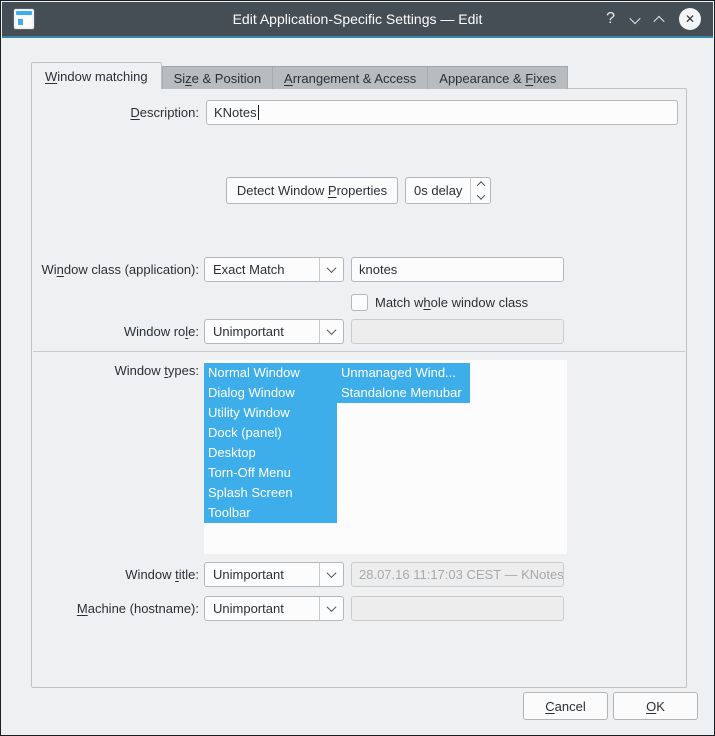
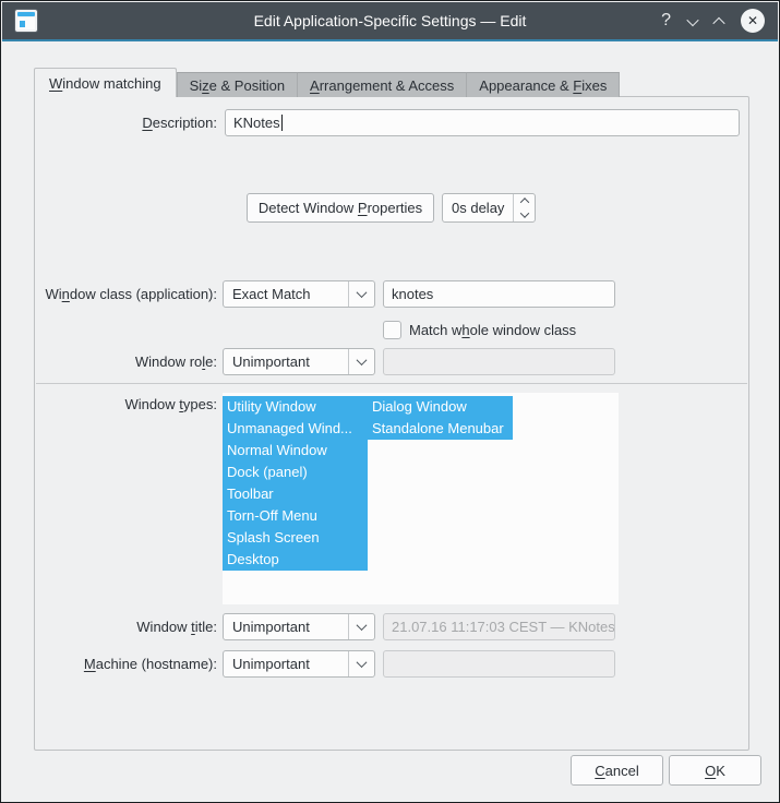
  Edit Application-Specific Settings — Edit
  ?
  ✕
  Window matching
  Size & Position
  Arrangement & Access
  Appearance & Fixes
  Description:
  KNotes
  Detect Window Properties
  0s delay
  Window class (application):
  Exact Match
  knotes
  Match whole window class
  Window role:
  Unimportant
  Window types:
- Normal Window
+ Utility Window
- Dialog Window
+ Unmanaged Wind...
- Utility Window
+ Normal Window
  Dock (panel)
- Desktop
+ Toolbar
  Torn-Off Menu
  Splash Screen
- Toolbar
+ Desktop
- Unmanaged Wind...
+ Dialog Window
  Standalone Menubar
  Window title:
  Unimportant
- 28.07.16 11:17:03 CEST — KNotes
+ 21.07.16 11:17:03 CEST — KNotes
  Machine (hostname):
  Unimportant
  Cancel
  OK
